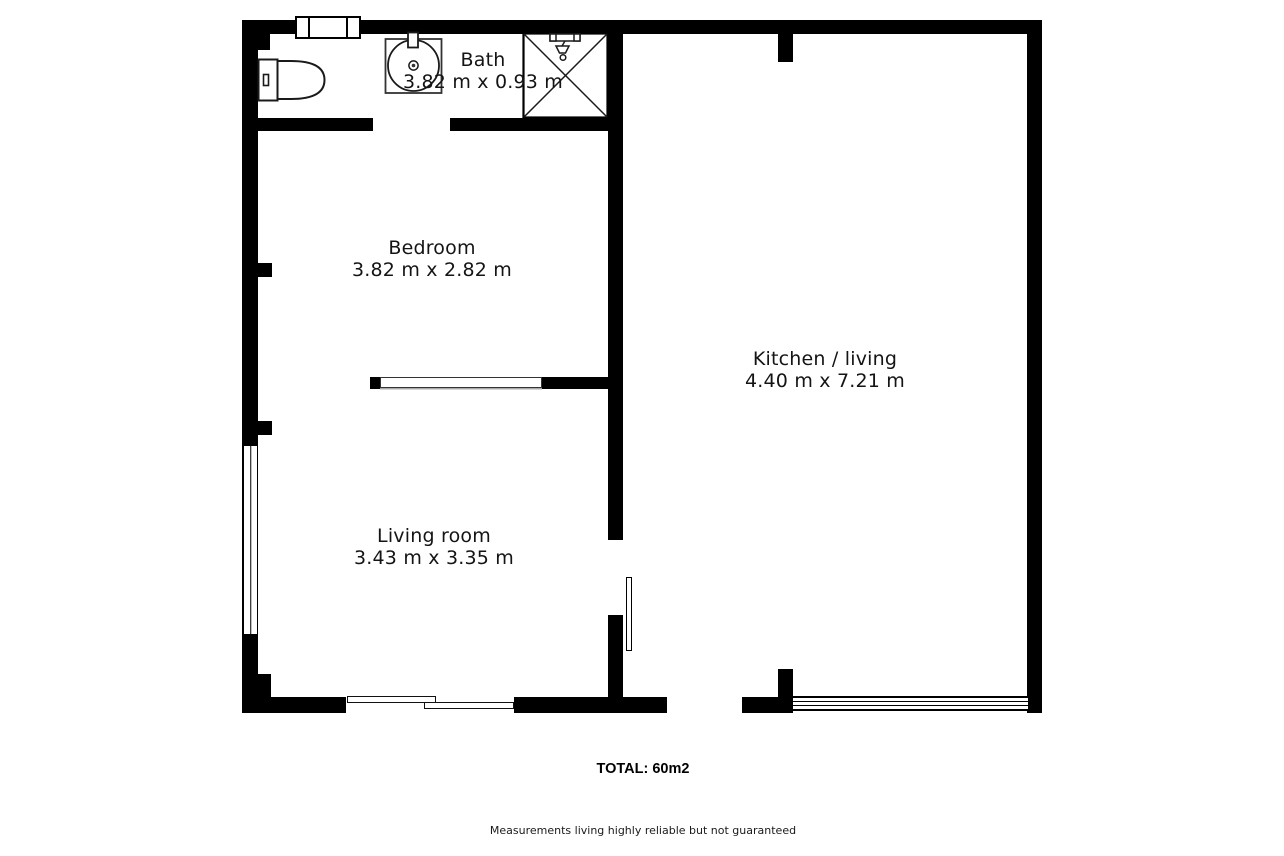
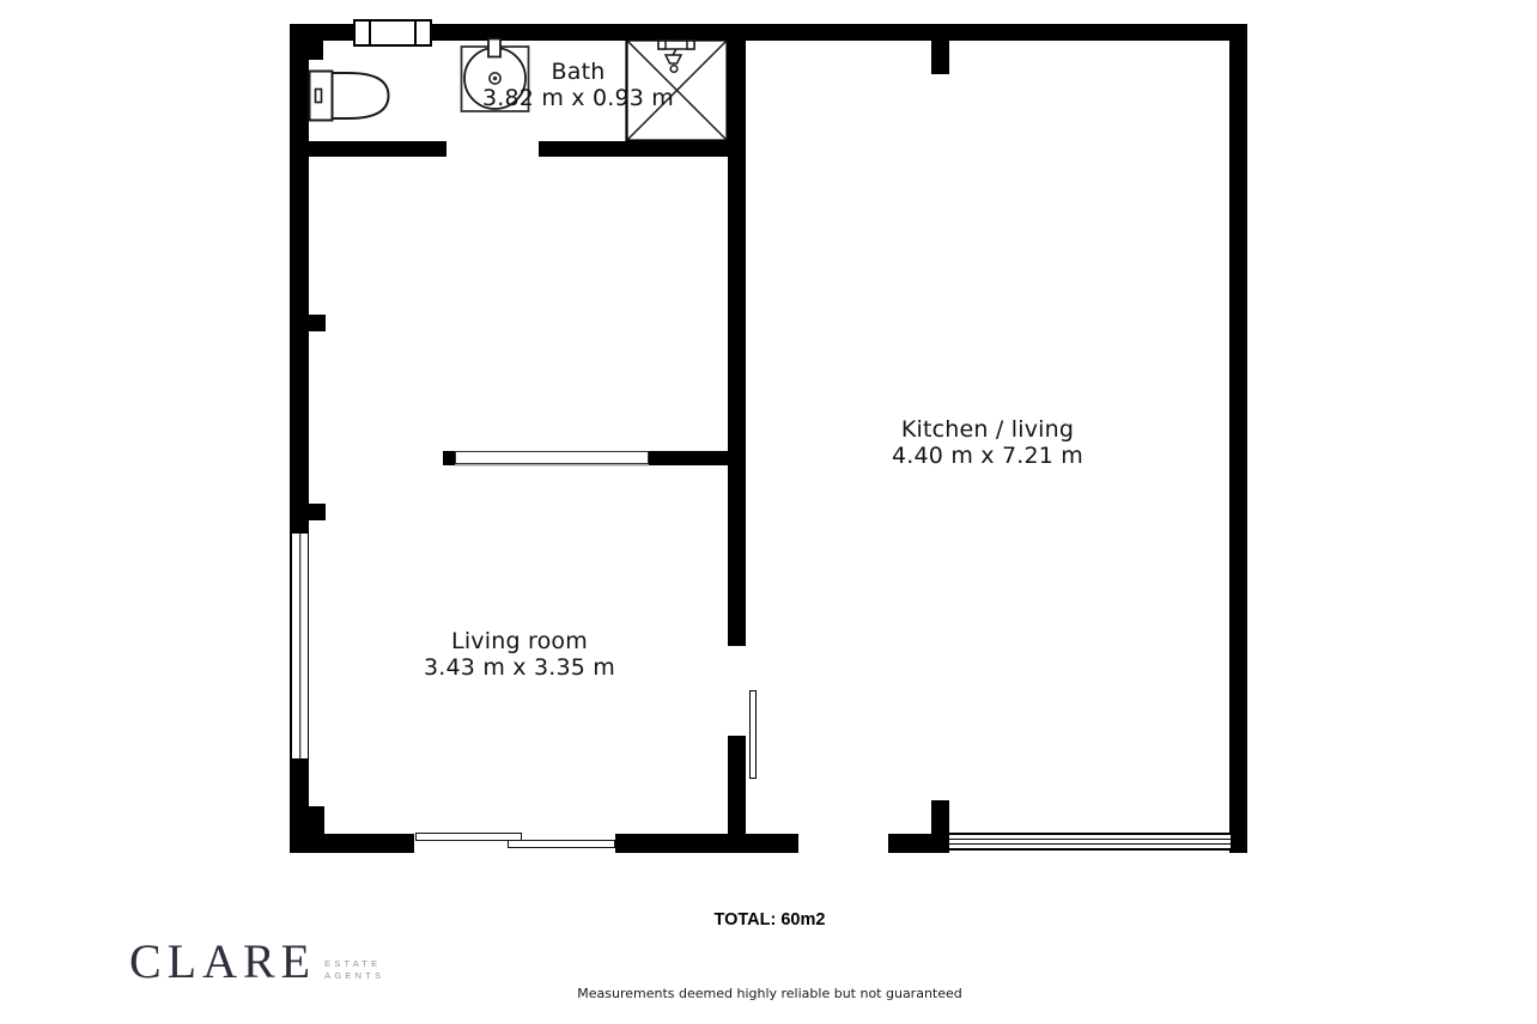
  Bath
  3.82 m x 0.93 m
- Bedroom
- 3.82 m x 2.82 m
  Kitchen / living
  4.40 m x 7.21 m
  Living room
  3.43 m x 3.35 m
  TOTAL: 60m2
+ CLARE
+ ESTATE
+ AGENTS
- Measurements living highly reliable but not guaranteed
+ Measurements deemed highly reliable but not guaranteed
